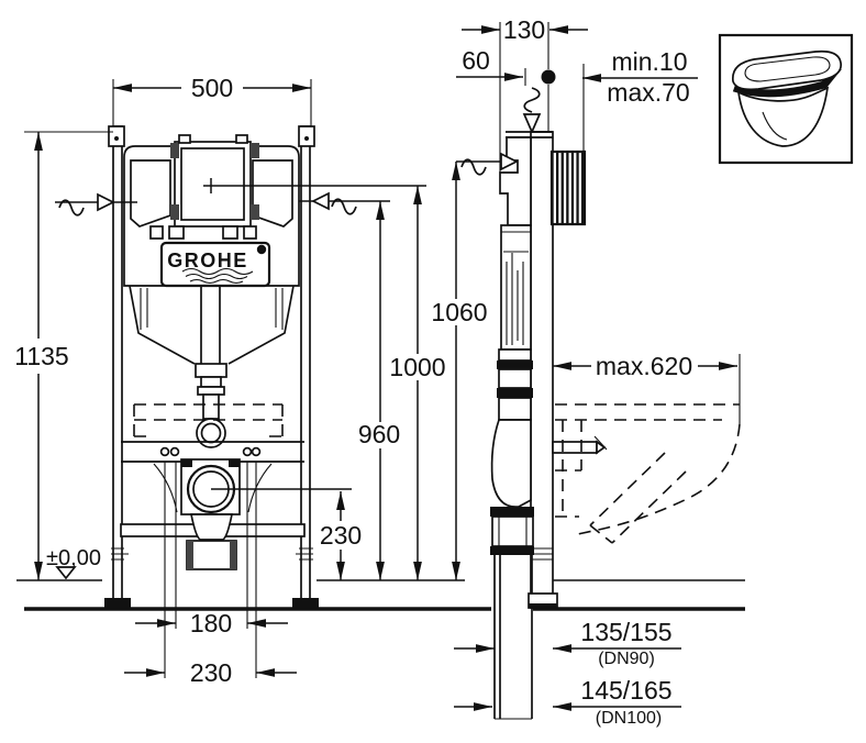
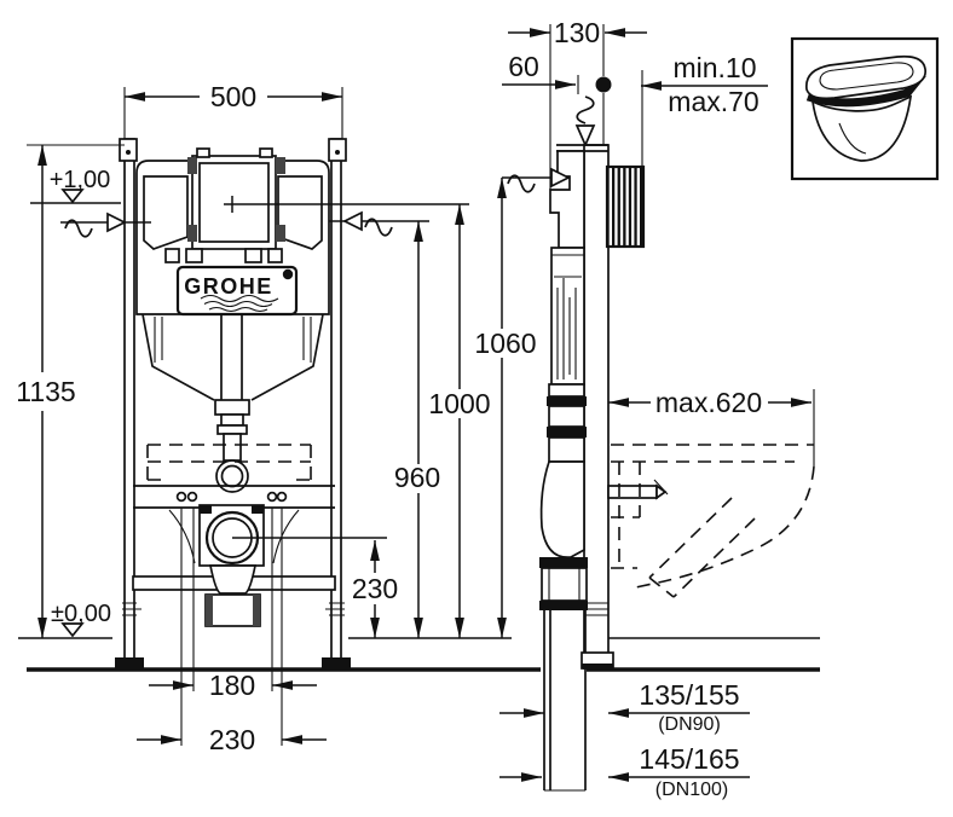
  GROHE
  500
  1135
+ +1,00
  ±0,00
  180
  230
  230
  960
  1000
  1060
  130
  60
  min.10
  max.70
  max.620
  135/155
  (DN90)
  145/165
  (DN100)
